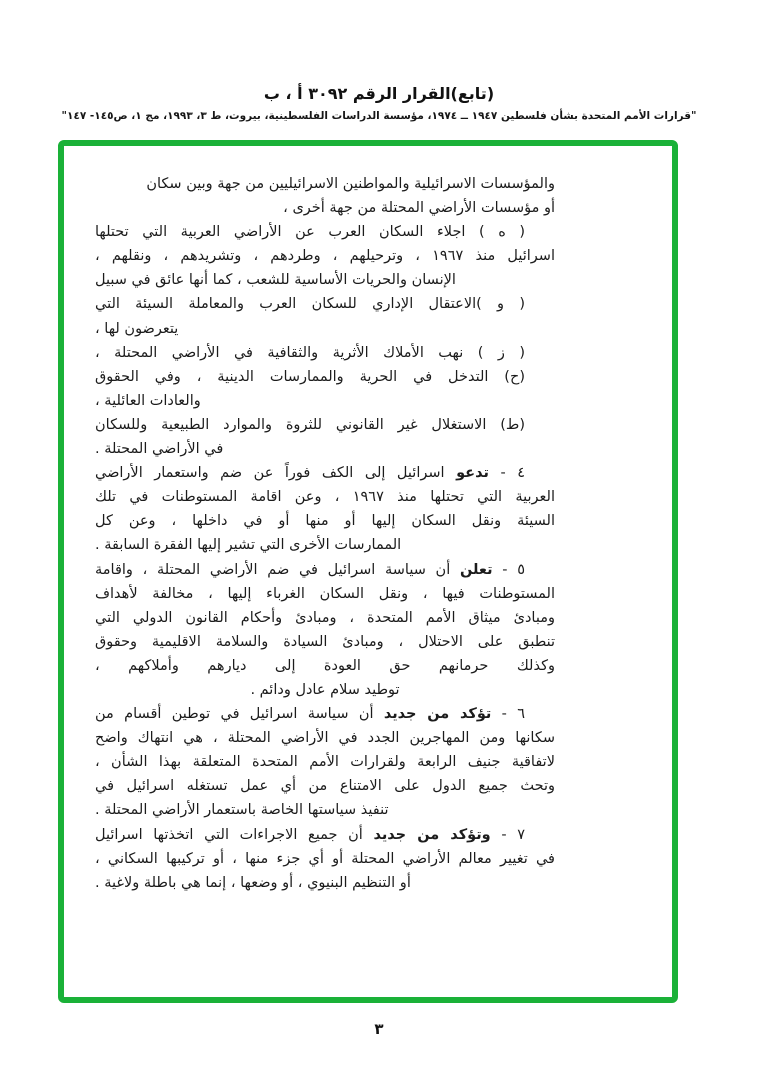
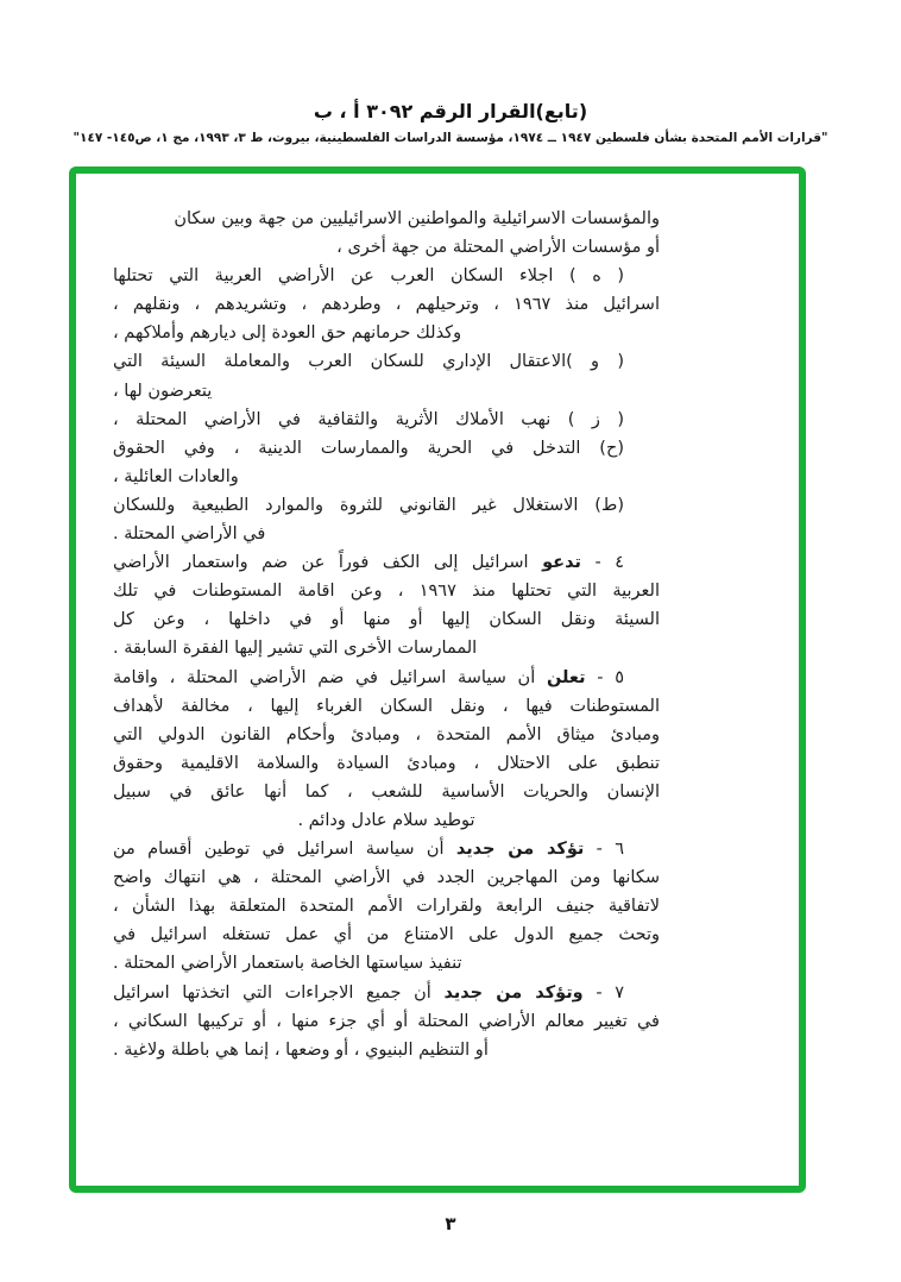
  (تابع)القرار الرقم ٣٠٩٢ أ ، ب
  "قرارات الأمم المتحدة بشأن فلسطين ١٩٤٧ ــ ١٩٧٤، مؤسسة الدراسات الفلسطينية، بيروت، ط ٣، ١٩٩٣، مج ١، ص١٤٥- ١٤٧"
  والمؤسسات الاسرائيلية والمواطنين الاسرائيليين من جهة وبين سكان
  أو مؤسسات الأراضي المحتلة من جهة أخرى ،
  ( ه ) اجلاء السكان العرب عن الأراضي العربية التي تحتلها
  اسرائيل منذ ١٩٦٧ ، وترحيلهم ، وطردهم ، وتشريدهم ، ونقلهم ،
- الإنسان والحريات الأساسية للشعب ، كما أنها عائق في سبيل
+ وكذلك حرمانهم حق العودة إلى ديارهم وأملاكهم ،
  ( و )الاعتقال الإداري للسكان العرب والمعاملة السيئة التي
  يتعرضون لها ،
  ( ز ) نهب الأملاك الأثرية والثقافية في الأراضي المحتلة ،
  (ح) التدخل في الحرية والممارسات الدينية ، وفي الحقوق
  والعادات العائلية ،
  (ط) الاستغلال غير القانوني للثروة والموارد الطبيعية وللسكان
  في الأراضي المحتلة .
  ٤ - تدعو اسرائيل إلى الكف فوراً عن ضم واستعمار الأراضي
  العربية التي تحتلها منذ ١٩٦٧ ، وعن اقامة المستوطنات في تلك
  السيئة ونقل السكان إليها أو منها أو في داخلها ، وعن كل
  الممارسات الأخرى التي تشير إليها الفقرة السابقة .
  ٥ - تعلن أن سياسة اسرائيل في ضم الأراضي المحتلة ، واقامة
  المستوطنات فيها ، ونقل السكان الغرباء إليها ، مخالفة لأهداف
  ومبادئ ميثاق الأمم المتحدة ، ومبادئ وأحكام القانون الدولي التي
  تنطبق على الاحتلال ، ومبادئ السيادة والسلامة الاقليمية وحقوق
- وكذلك حرمانهم حق العودة إلى ديارهم وأملاكهم ،
+ الإنسان والحريات الأساسية للشعب ، كما أنها عائق في سبيل
  توطيد سلام عادل ودائم .
  ٦ - تؤكد من جديد أن سياسة اسرائيل في توطين أقسام من
  سكانها ومن المهاجرين الجدد في الأراضي المحتلة ، هي انتهاك واضح
  لاتفاقية جنيف الرابعة ولقرارات الأمم المتحدة المتعلقة بهذا الشأن ،
  وتحث جميع الدول على الامتناع من أي عمل تستغله اسرائيل في
  تنفيذ سياستها الخاصة باستعمار الأراضي المحتلة .
  ٧ - وتؤكد من جديد أن جميع الاجراءات التي اتخذتها اسرائيل
  في تغيير معالم الأراضي المحتلة أو أي جزء منها ، أو تركيبها السكاني ،
  أو التنظيم البنيوي ، أو وضعها ، إنما هي باطلة ولاغية .
  ٣
